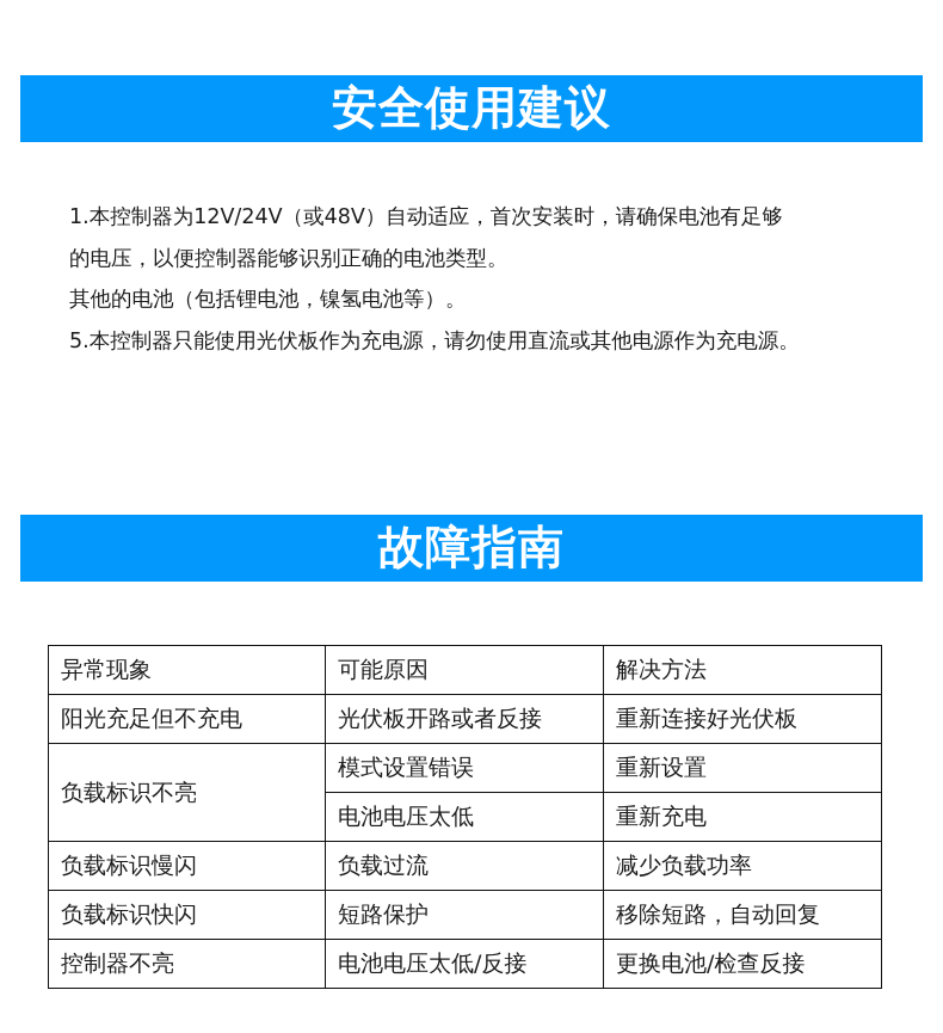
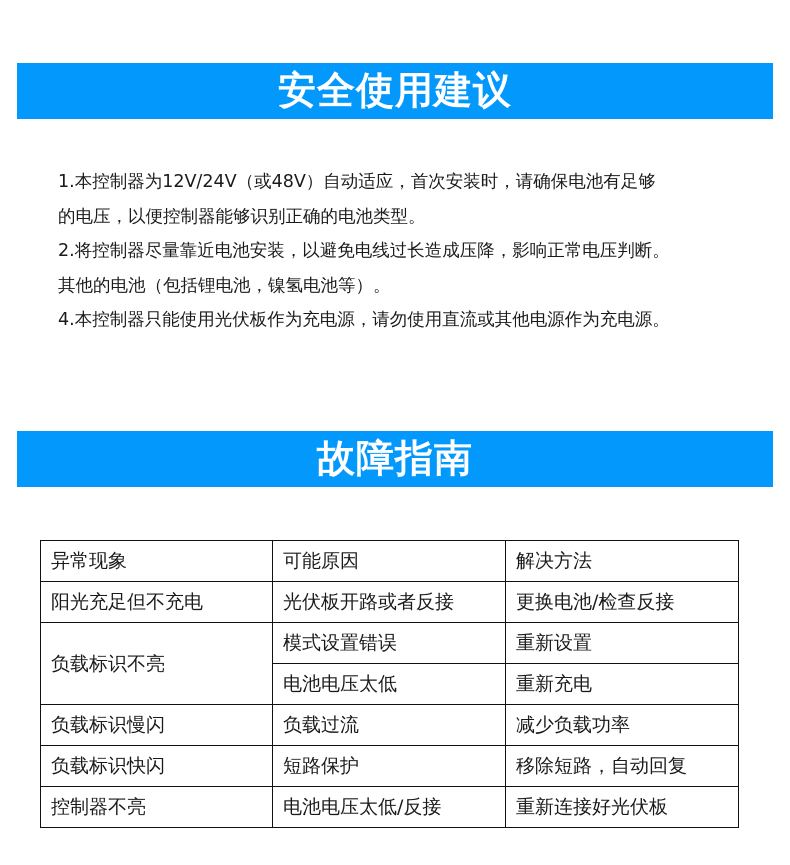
  安全使用建议
  1.本控制器为12V/24V（或48V）自动适应，首次安装时，请确保电池有足够
  的电压，以便控制器能够识别正确的电池类型。
+ 2.将控制器尽量靠近电池安装，以避免电线过长造成压降，影响正常电压判断。
  其他的电池（包括锂电池，镍氢电池等）。
- 5.本控制器只能使用光伏板作为充电源，请勿使用直流或其他电源作为充电源。
+ 4.本控制器只能使用光伏板作为充电源，请勿使用直流或其他电源作为充电源。
  故障指南
  异常现象	可能原因	解决方法
- 阳光充足但不充电	光伏板开路或者反接	重新连接好光伏板
+ 阳光充足但不充电	光伏板开路或者反接	更换电池/检查反接
  负载标识不亮	模式设置错误	重新设置
  电池电压太低	重新充电
  负载标识慢闪	负载过流	减少负载功率
  负载标识快闪	短路保护	移除短路，自动回复
- 控制器不亮	电池电压太低/反接	更换电池/检查反接
+ 控制器不亮	电池电压太低/反接	重新连接好光伏板
